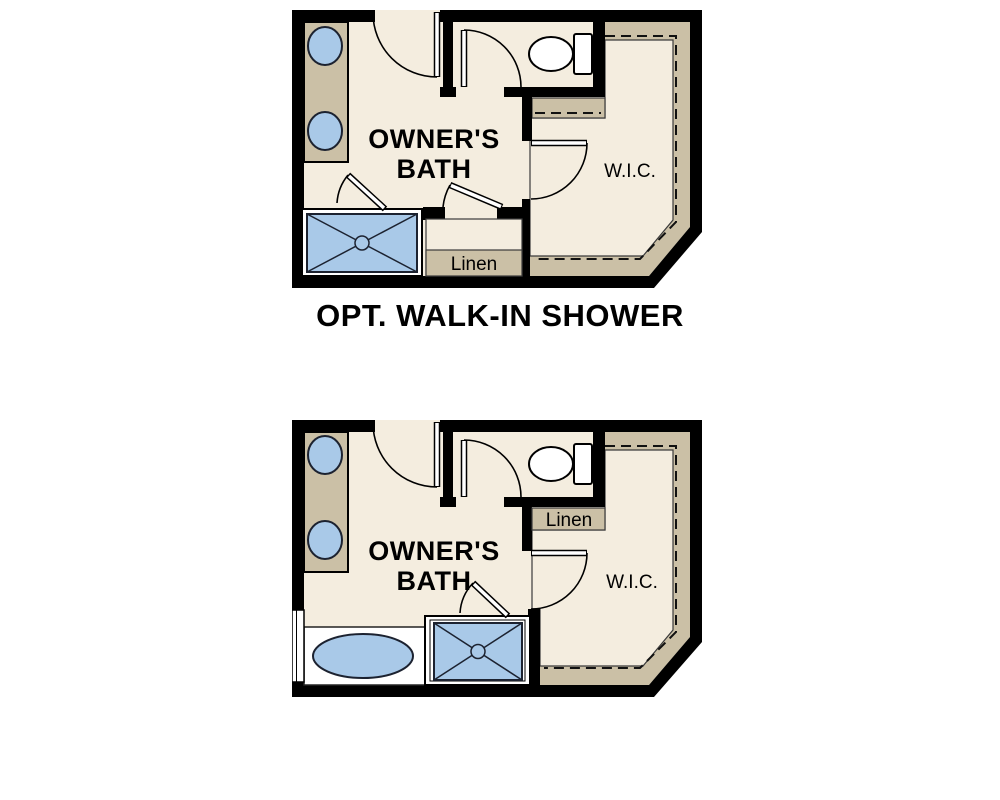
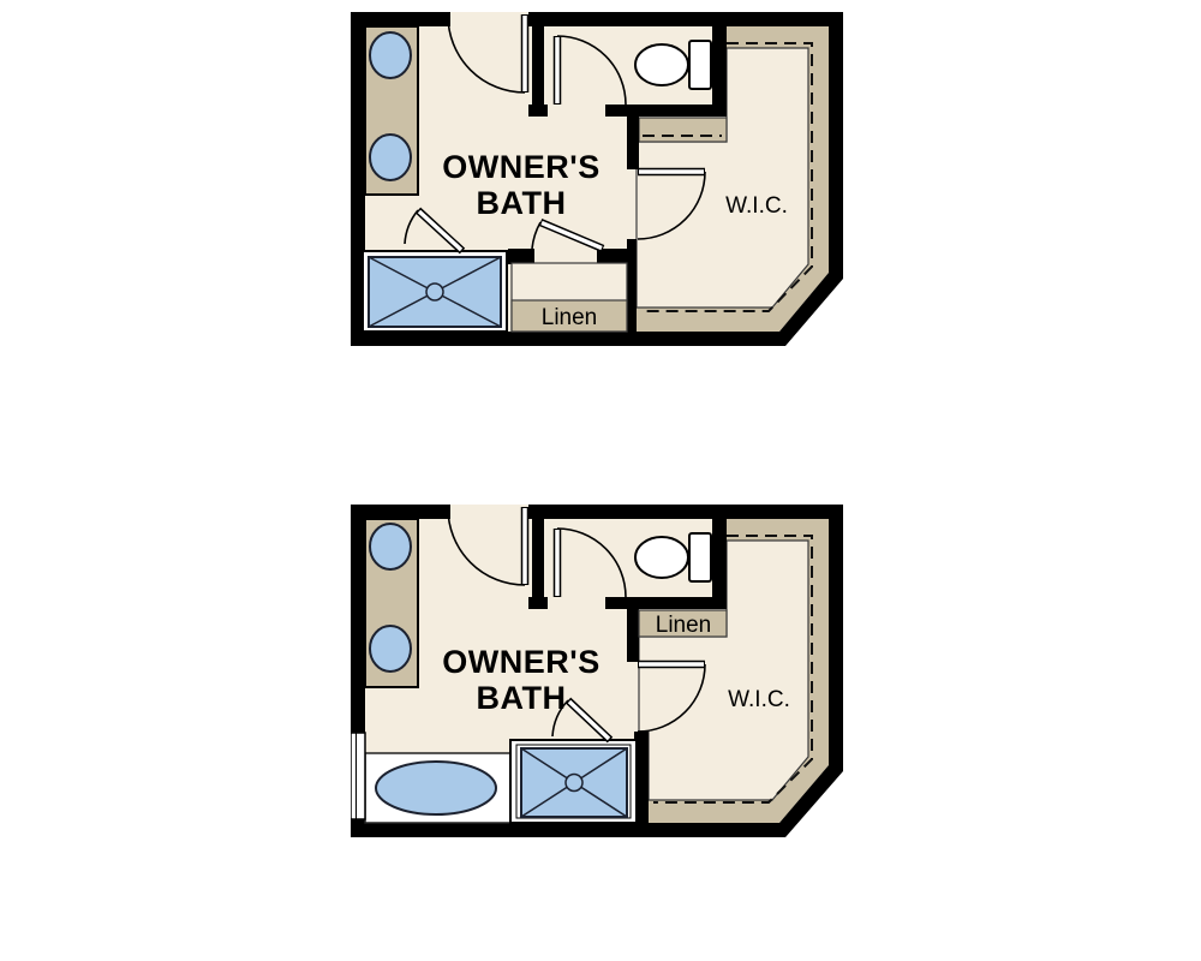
  Linen
  OWNER'S
  BATH
  W.I.C.
- OPT. WALK-IN SHOWER
  Linen
  OWNER'S
  BATH
  W.I.C.
